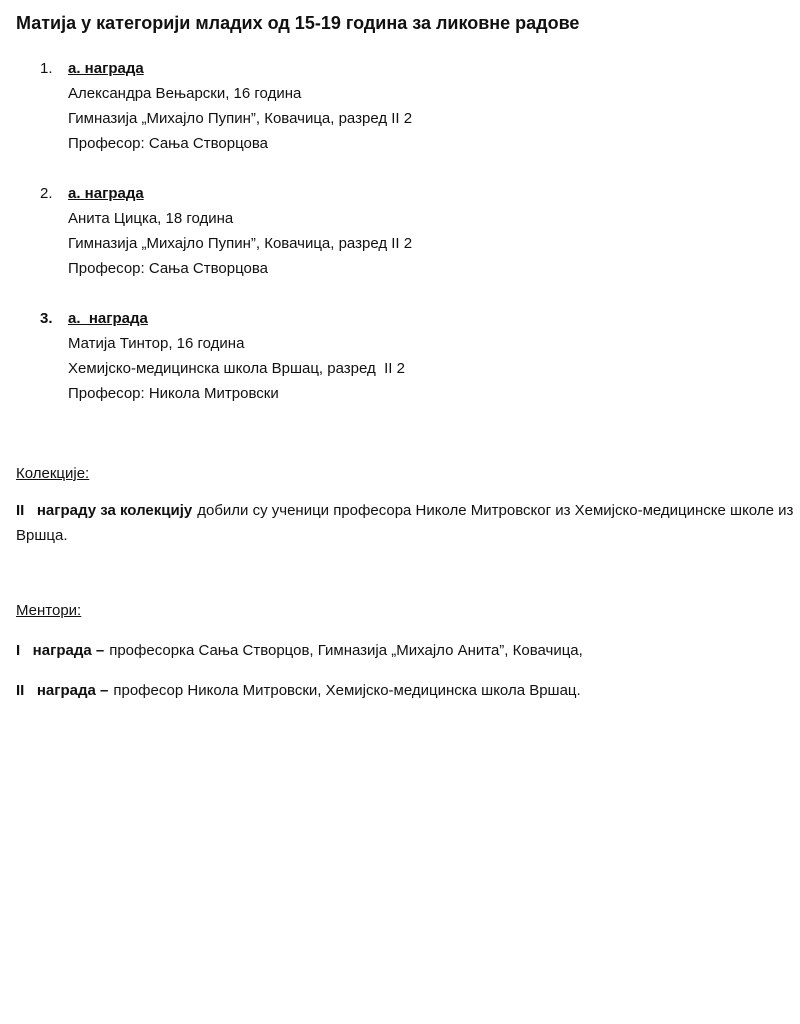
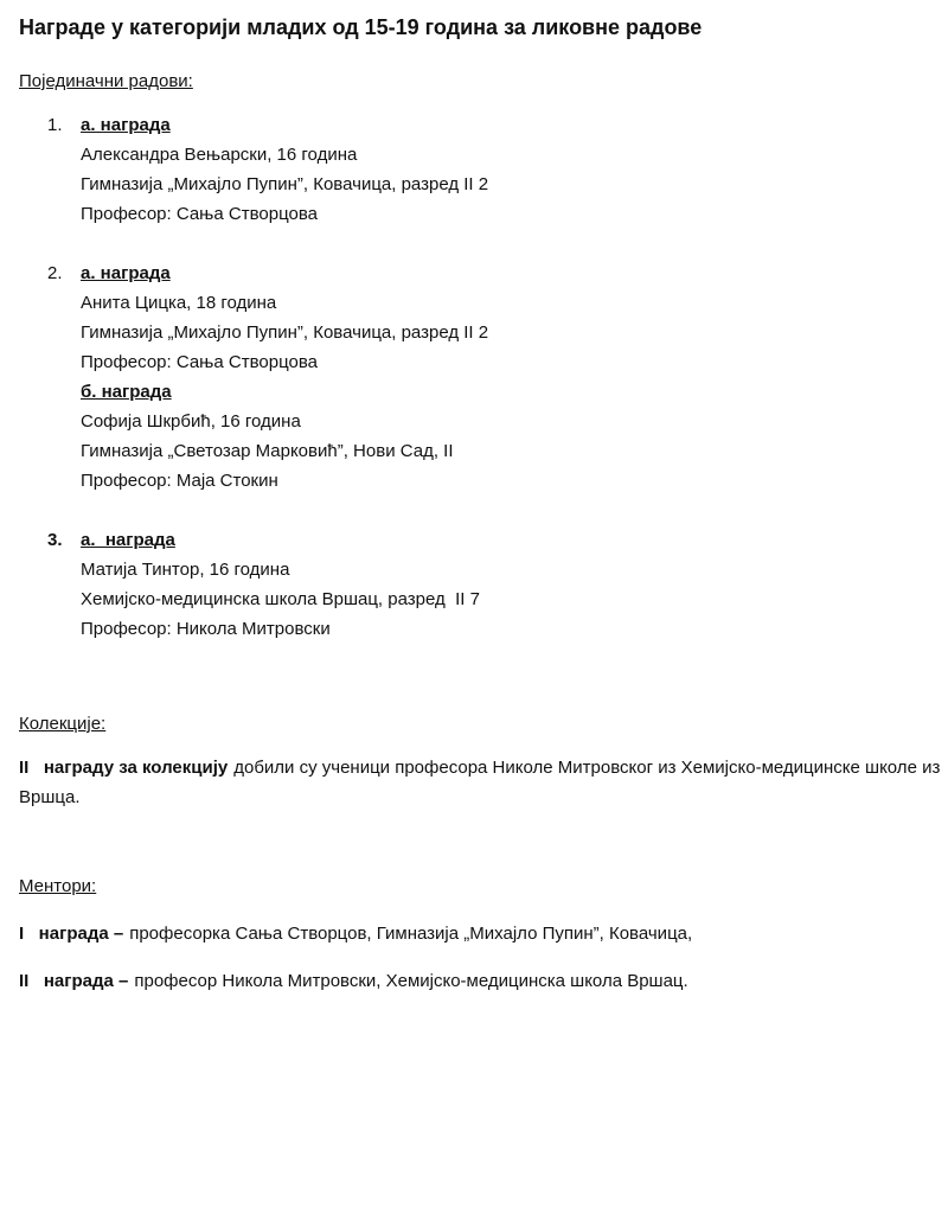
- Матија у категорији младих од 15-19 година за ликовне радове
+ Награде у категорији младих од 15-19 година за ликовне радове
+ Појединачни радови:
  1.
  а. награда
  Александра Вењарски, 16 година
  Гимназија „Михајло Пупин”, Ковачица, разред II 2
  Професор: Сања Створцова
  2.
  а. награда
  Анита Цицка, 18 година
  Гимназија „Михајло Пупин”, Ковачица, разред II 2
  Професор: Сања Створцова
+ б. награда
+ Софија Шкрбић, 16 година
+ Гимназија „Светозар Марковић”, Нови Сад, II
+ Професор: Маја Стокин
  3.
  а. награда
  Матија Тинтор, 16 година
- Хемијско-медицинска школа Вршац, разред II 2
+ Хемијско-медицинска школа Вршац, разред II 7
  Професор: Никола Митровски
  Колекције:
  II награду за колекцију добили су ученици професора Николе Митровског из Хемијско-медицинске школе из
  Вршца.
  Ментори:
- I награда – професорка Сања Створцов, Гимназија „Михајло Анита”, Ковачица,
+ I награда – професорка Сања Створцов, Гимназија „Михајло Пупин”, Ковачица,
  II награда – професор Никола Митровски, Хемијско-медицинска школа Вршац.
